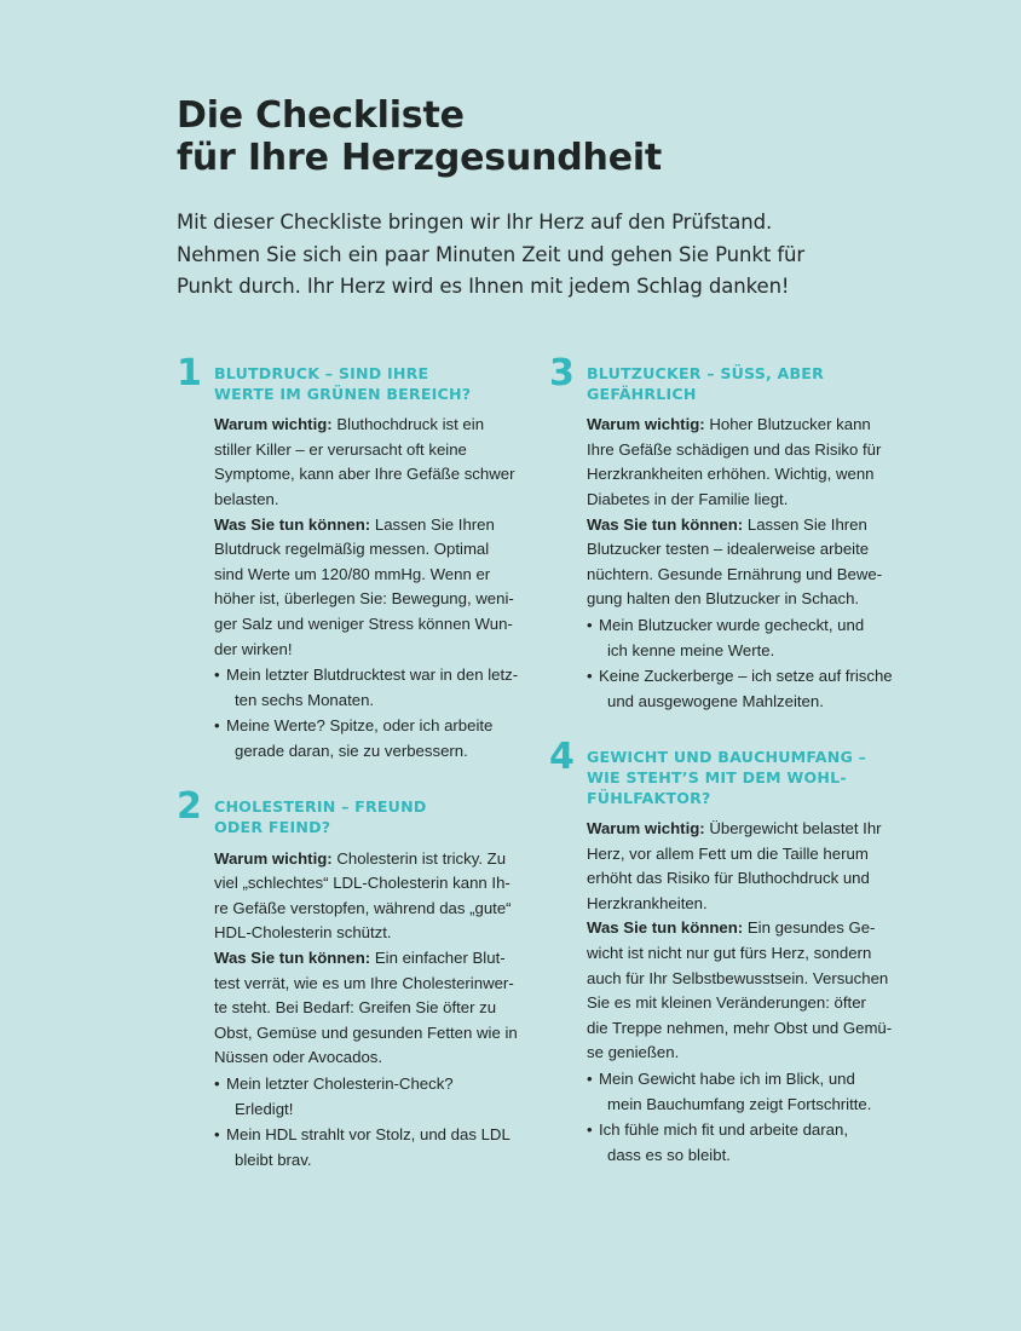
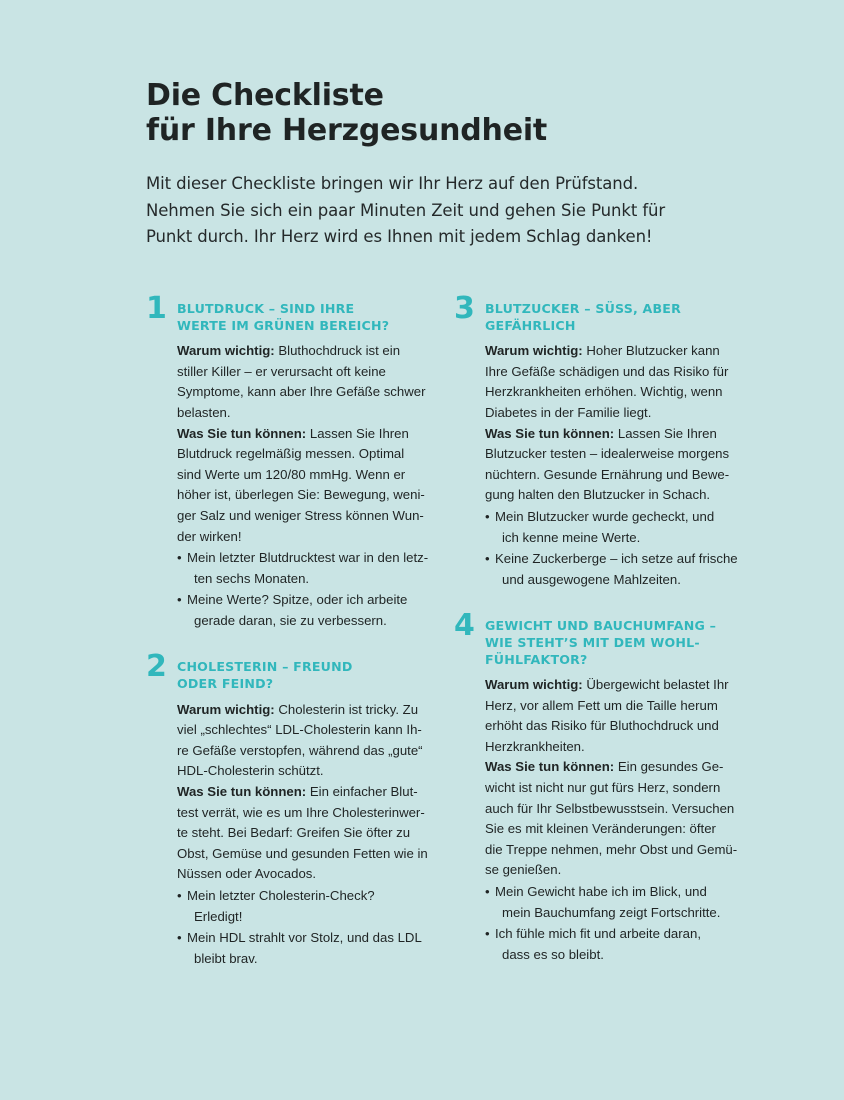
  Die Checkliste
  für Ihre Herzgesundheit
  Mit dieser Checkliste bringen wir Ihr Herz auf den Prüfstand.
  Nehmen Sie sich ein paar Minuten Zeit und gehen Sie Punkt für
  Punkt durch. Ihr Herz wird es Ihnen mit jedem Schlag danken!
  1
  BLUTDRUCK – SIND IHRE
  WERTE IM GRÜNEN BEREICH?
  Warum wichtig: Bluthochdruck ist ein
  stiller Killer – er verursacht oft keine
  Symptome, kann aber Ihre Gefäße schwer
  belasten.
  Was Sie tun können: Lassen Sie Ihren
  Blutdruck regelmäßig messen. Optimal
  sind Werte um 120/80 mmHg. Wenn er
  höher ist, überlegen Sie: Bewegung, weni-
  ger Salz und weniger Stress können Wun-
  der wirken!
  •
  Mein letzter Blutdrucktest war in den letz-
  ten sechs Monaten.
  •
  Meine Werte? Spitze, oder ich arbeite
  gerade daran, sie zu verbessern.
  2
  CHOLESTERIN – FREUND
  ODER FEIND?
  Warum wichtig: Cholesterin ist tricky. Zu
  viel „schlechtes“ LDL-Cholesterin kann Ih-
  re Gefäße verstopfen, während das „gute“
  HDL-Cholesterin schützt.
  Was Sie tun können: Ein einfacher Blut-
  test verrät, wie es um Ihre Cholesterinwer-
  te steht. Bei Bedarf: Greifen Sie öfter zu
  Obst, Gemüse und gesunden Fetten wie in
  Nüssen oder Avocados.
  •
  Mein letzter Cholesterin-Check?
  Erledigt!
  •
  Mein HDL strahlt vor Stolz, und das LDL
  bleibt brav.
  3
  BLUTZUCKER – SÜSS, ABER
  GEFÄHRLICH
  Warum wichtig: Hoher Blutzucker kann
  Ihre Gefäße schädigen und das Risiko für
  Herzkrankheiten erhöhen. Wichtig, wenn
  Diabetes in der Familie liegt.
  Was Sie tun können: Lassen Sie Ihren
- Blutzucker testen – idealerweise arbeite
+ Blutzucker testen – idealerweise morgens
  nüchtern. Gesunde Ernährung und Bewe-
  gung halten den Blutzucker in Schach.
  •
  Mein Blutzucker wurde gecheckt, und
  ich kenne meine Werte.
  •
  Keine Zuckerberge – ich setze auf frische
  und ausgewogene Mahlzeiten.
  4
  GEWICHT UND BAUCHUMFANG –
  WIE STEHT’S MIT DEM WOHL-
  FÜHLFAKTOR?
  Warum wichtig: Übergewicht belastet Ihr
  Herz, vor allem Fett um die Taille herum
  erhöht das Risiko für Bluthochdruck und
  Herzkrankheiten.
  Was Sie tun können: Ein gesundes Ge-
  wicht ist nicht nur gut fürs Herz, sondern
  auch für Ihr Selbstbewusstsein. Versuchen
  Sie es mit kleinen Veränderungen: öfter
  die Treppe nehmen, mehr Obst und Gemü-
  se genießen.
  •
  Mein Gewicht habe ich im Blick, und
  mein Bauchumfang zeigt Fortschritte.
  •
  Ich fühle mich fit und arbeite daran,
  dass es so bleibt.
